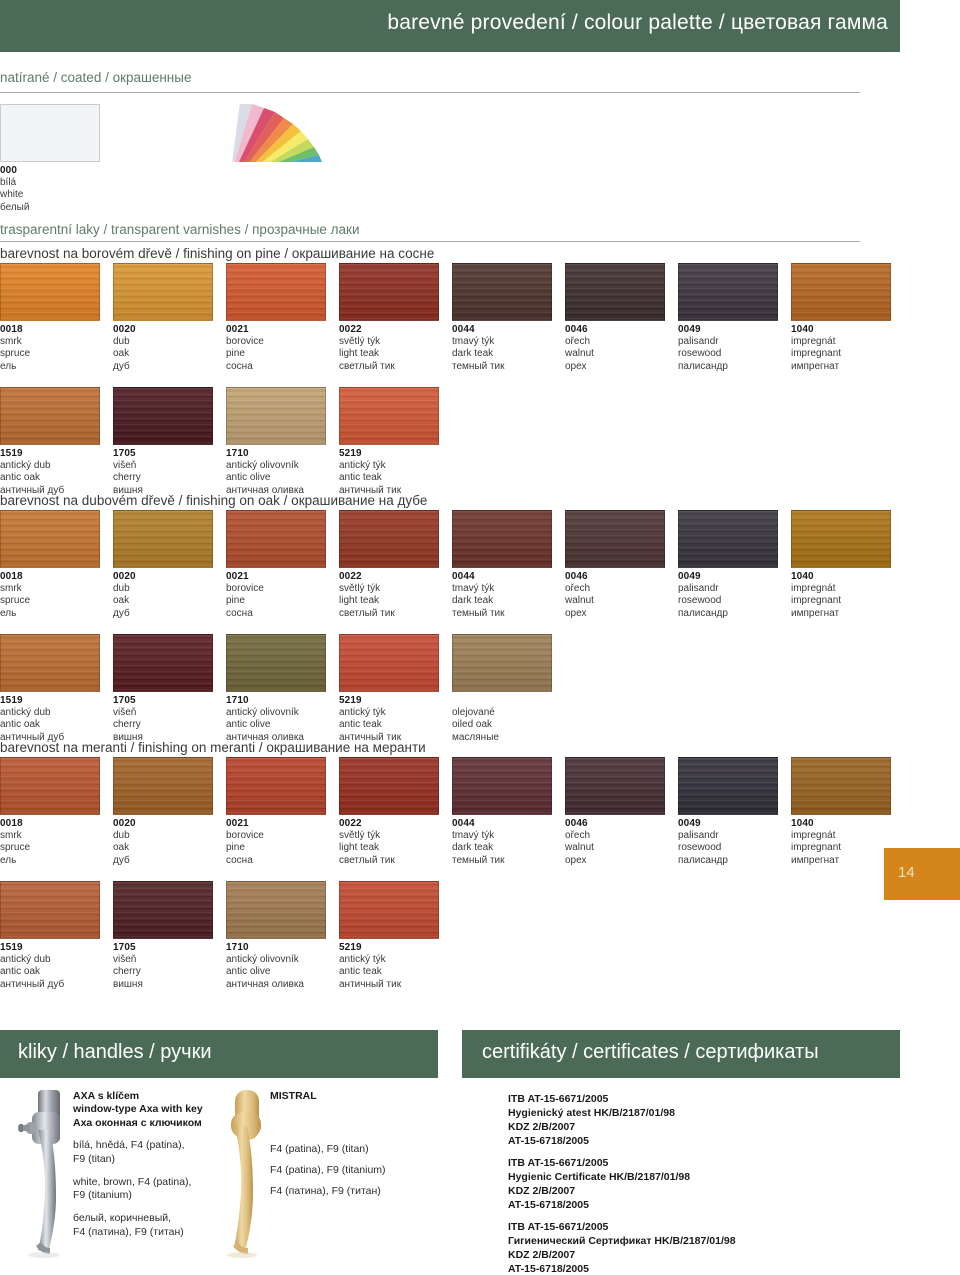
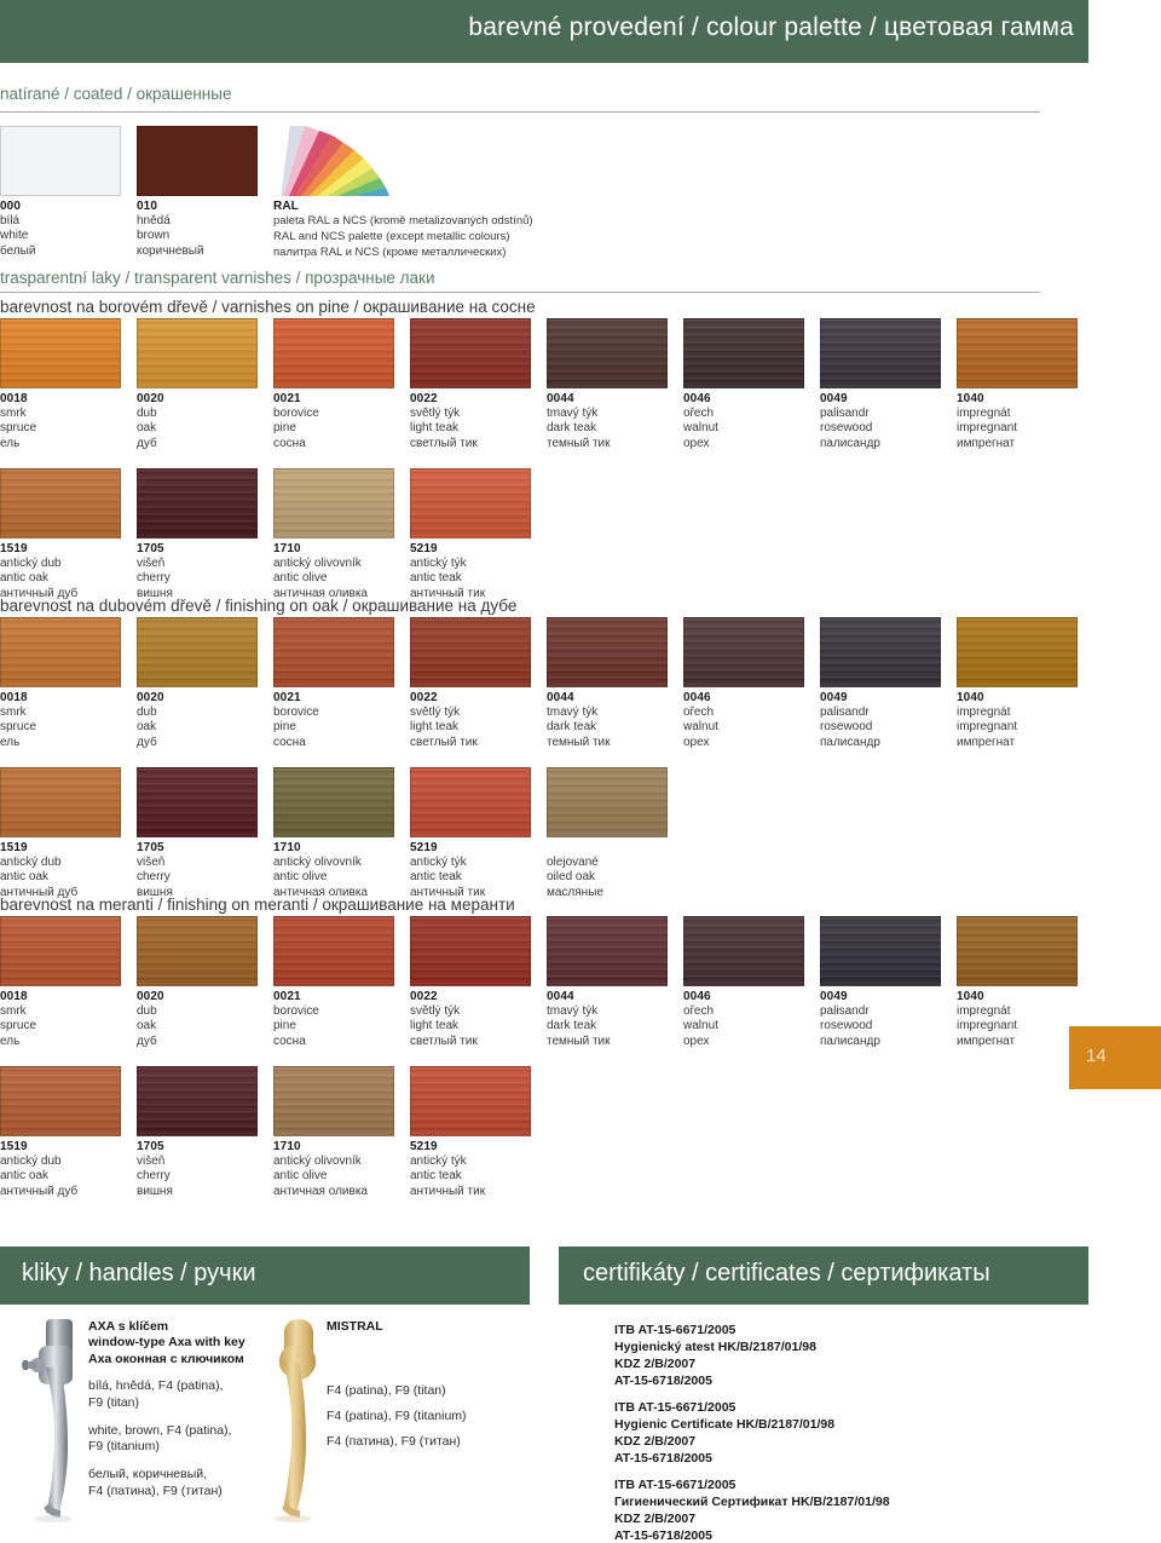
  barevné provedení / colour palette / цветовая гамма
  natírané / coated / окрашенные
  000
  bílá
  white
  белый
+ 010
+ hnědá
+ brown
+ коричневый
+ RAL
+ paleta RAL a NCS (kromě metalizovaných odstínů)
+ RAL and NCS palette (except metallic colours)
+ палитра RAL и NCS (кроме металлических)
  trasparentní laky / transparent varnishes / прозрачные лаки
- barevnost na borovém dřevě / finishing on pine / окрашивание на сосне
+ barevnost na borovém dřevě / varnishes on pine / окрашивание на сосне
  0018
  smrk
  spruce
  ель
  0020
  dub
  oak
  дуб
  0021
  borovice
  pine
  сосна
  0022
  světlý týk
  light teak
  светлый тик
  0044
  tmavý týk
  dark teak
  темный тик
  0046
  ořech
  walnut
  орех
  0049
  palisandr
  rosewood
  палисандр
  1040
  impregnát
  impregnant
  импрегнат
  1519
  antický dub
  antic oak
  античный дуб
  1705
  višeň
  cherry
  вишня
  1710
  antický olivovník
  antic olive
  античная оливка
  5219
  antický týk
  antic teak
  античный тик
  barevnost na dubovém dřevě / finishing on oak / окрашивание на дубе
  0018
  smrk
  spruce
  ель
  0020
  dub
  oak
  дуб
  0021
  borovice
  pine
  сосна
  0022
  světlý týk
  light teak
  светлый тик
  0044
  tmavý týk
  dark teak
  темный тик
  0046
  ořech
  walnut
  орех
  0049
  palisandr
  rosewood
  палисандр
  1040
  impregnát
  impregnant
  импрегнат
  1519
  antický dub
  antic oak
  античный дуб
  1705
  višeň
  cherry
  вишня
  1710
  antický olivovník
  antic olive
  античная оливка
  5219
  antický týk
  antic teak
  античный тик
  olejované
  oiled oak
  масляные
  barevnost na meranti / finishing on meranti / окрашивание на меранти
  0018
  smrk
  spruce
  ель
  0020
  dub
  oak
  дуб
  0021
  borovice
  pine
  сосна
  0022
  světlý týk
  light teak
  светлый тик
  0044
  tmavý týk
  dark teak
  темный тик
  0046
  ořech
  walnut
  орех
  0049
  palisandr
  rosewood
  палисандр
  1040
  impregnát
  impregnant
  импрегнат
  1519
  antický dub
  antic oak
  античный дуб
  1705
  višeň
  cherry
  вишня
  1710
  antický olivovník
  antic olive
  античная оливка
  5219
  antický týk
  antic teak
  античный тик
  14
  kliky / handles / ручки
  certifikáty / certificates / сертификаты
  AXA s klíčem
  window-type Axa with key
  Аха оконная с ключиком
  bílá, hnědá, F4 (patina),
  F9 (titan)
  white, brown, F4 (patina),
  F9 (titanium)
  белый, коричневый,
  F4 (патина), F9 (титан)
  MISTRAL
  F4 (patina), F9 (titan)
  F4 (patina), F9 (titanium)
  F4 (патина), F9 (титан)
  ITB AT-15-6671/2005
  Hygienický atest HK/B/2187/01/98
  KDZ 2/B/2007
  AT-15-6718/2005
  ITB AT-15-6671/2005
  Hygienic Certificate HK/B/2187/01/98
  KDZ 2/B/2007
  AT-15-6718/2005
  ITB AT-15-6671/2005
  Гигиенический Сертификат HK/B/2187/01/98
  KDZ 2/B/2007
  AT-15-6718/2005
